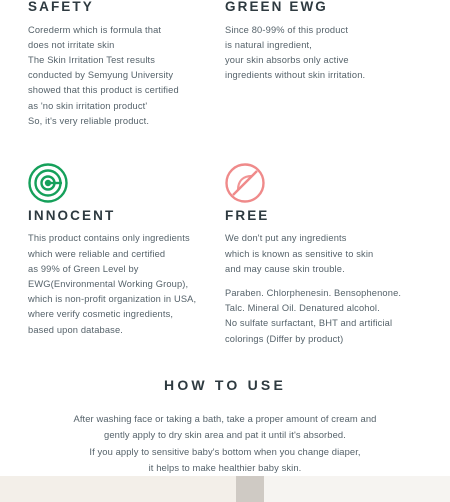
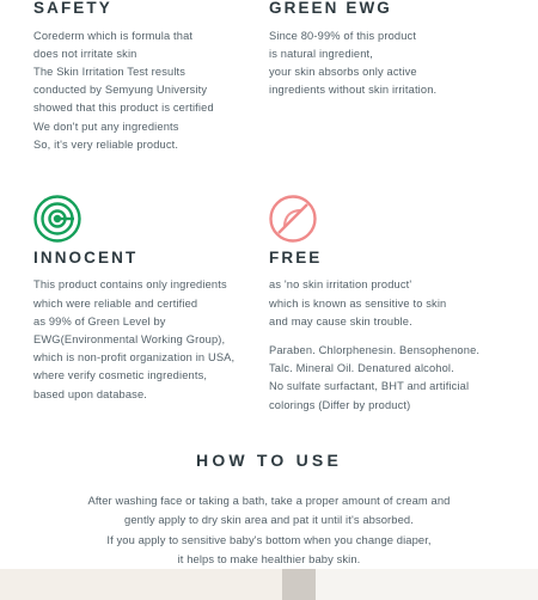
  SAFETY
  Corederm which is formula that
  does not irritate skin
  The Skin Irritation Test results
  conducted by Semyung University
  showed that this product is certified
- as 'no skin irritation product'
+ We don't put any ingredients
  So, it's very reliable product.
  GREEN EWG
  Since 80-99% of this product
  is natural ingredient,
  your skin absorbs only active
  ingredients without skin irritation.
  INNOCENT
  This product contains only ingredients
  which were reliable and certified
  as 99% of Green Level by
  EWG(Environmental Working Group),
  which is non-profit organization in USA,
  where verify cosmetic ingredients,
  based upon database.
  FREE
- We don't put any ingredients
+ as 'no skin irritation product'
  which is known as sensitive to skin
  and may cause skin trouble.
  Paraben. Chlorphenesin. Bensophenone.
  Talc. Mineral Oil. Denatured alcohol.
  No sulfate surfactant, BHT and artificial
  colorings (Differ by product)
  HOW TO USE
  After washing face or taking a bath, take a proper amount of cream and
  gently apply to dry skin area and pat it until it's absorbed.
  If you apply to sensitive baby's bottom when you change diaper,
  it helps to make healthier baby skin.
